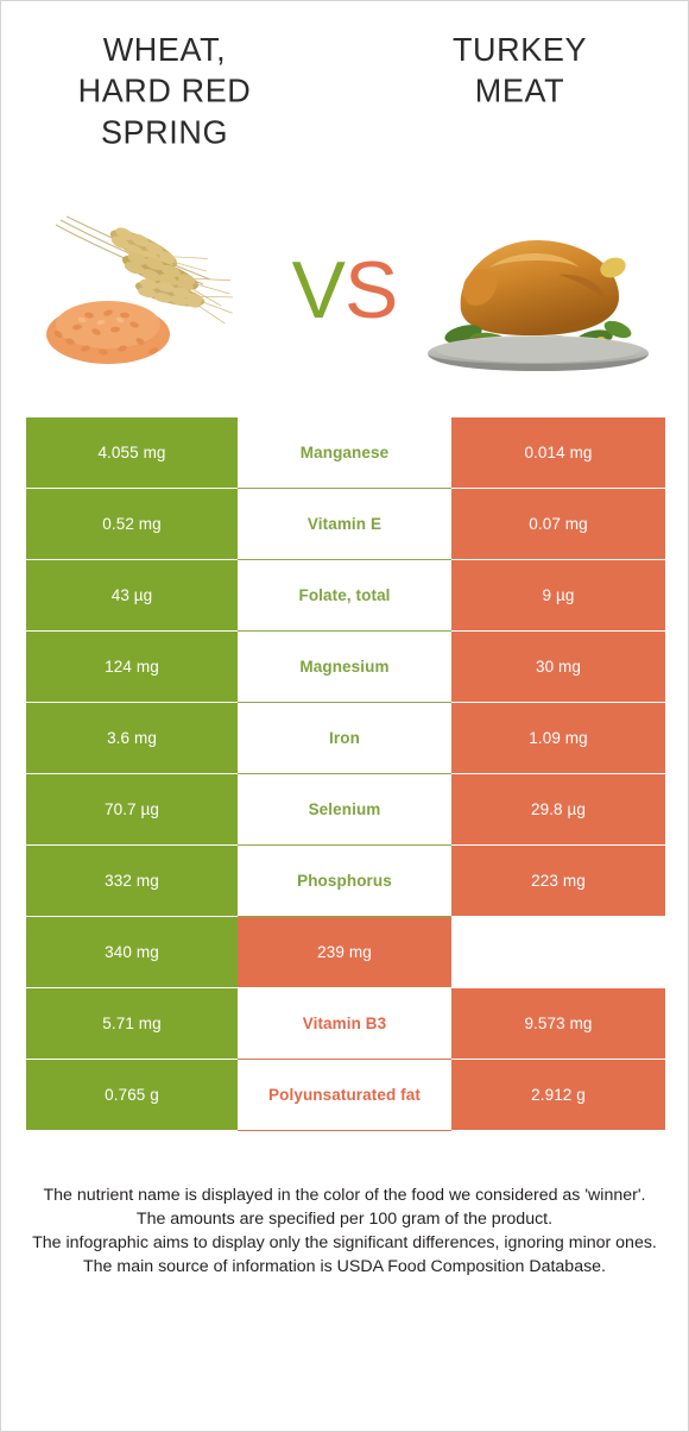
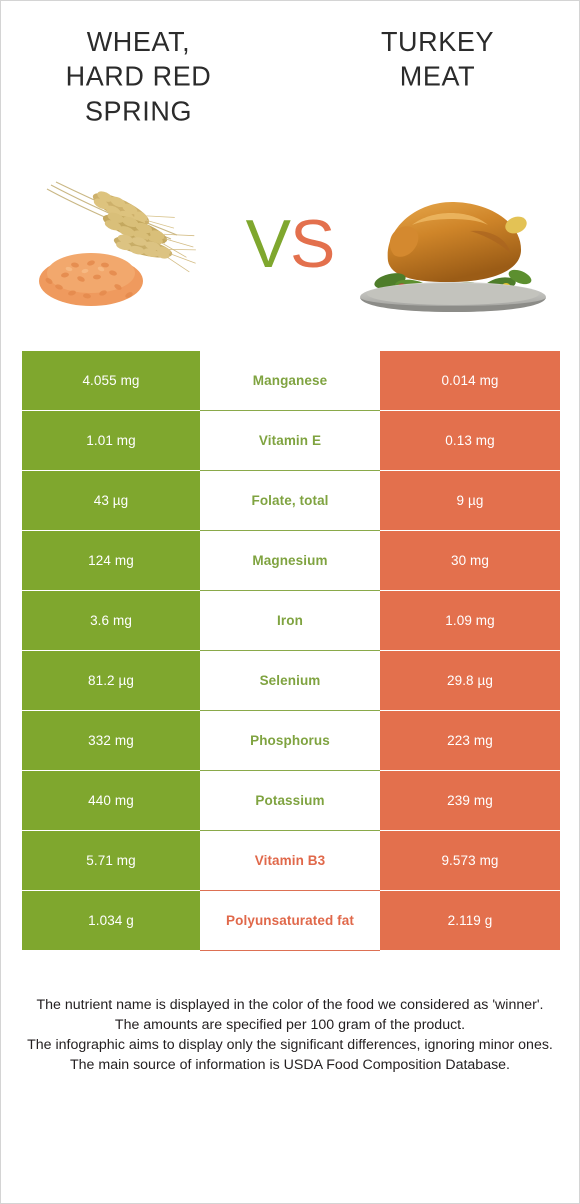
  WHEAT,
  HARD RED
  SPRING
  TURKEY
  MEAT
  VS
  4.055 mg
  Manganese
  0.014 mg
- 0.52 mg
+ 1.01 mg
  Vitamin E
- 0.07 mg
+ 0.13 mg
  43 µg
  Folate, total
  9 µg
  124 mg
  Magnesium
  30 mg
  3.6 mg
  Iron
  1.09 mg
- 70.7 µg
+ 81.2 µg
  Selenium
  29.8 µg
  332 mg
  Phosphorus
  223 mg
- 340 mg
+ 440 mg
+ Potassium
  239 mg
  5.71 mg
  Vitamin B3
  9.573 mg
- 0.765 g
+ 1.034 g
  Polyunsaturated fat
- 2.912 g
+ 2.119 g
  The nutrient name is displayed in the color of the food we considered as 'winner'.
  The amounts are specified per 100 gram of the product.
  The infographic aims to display only the significant differences, ignoring minor ones.
  The main source of information is USDA Food Composition Database.
